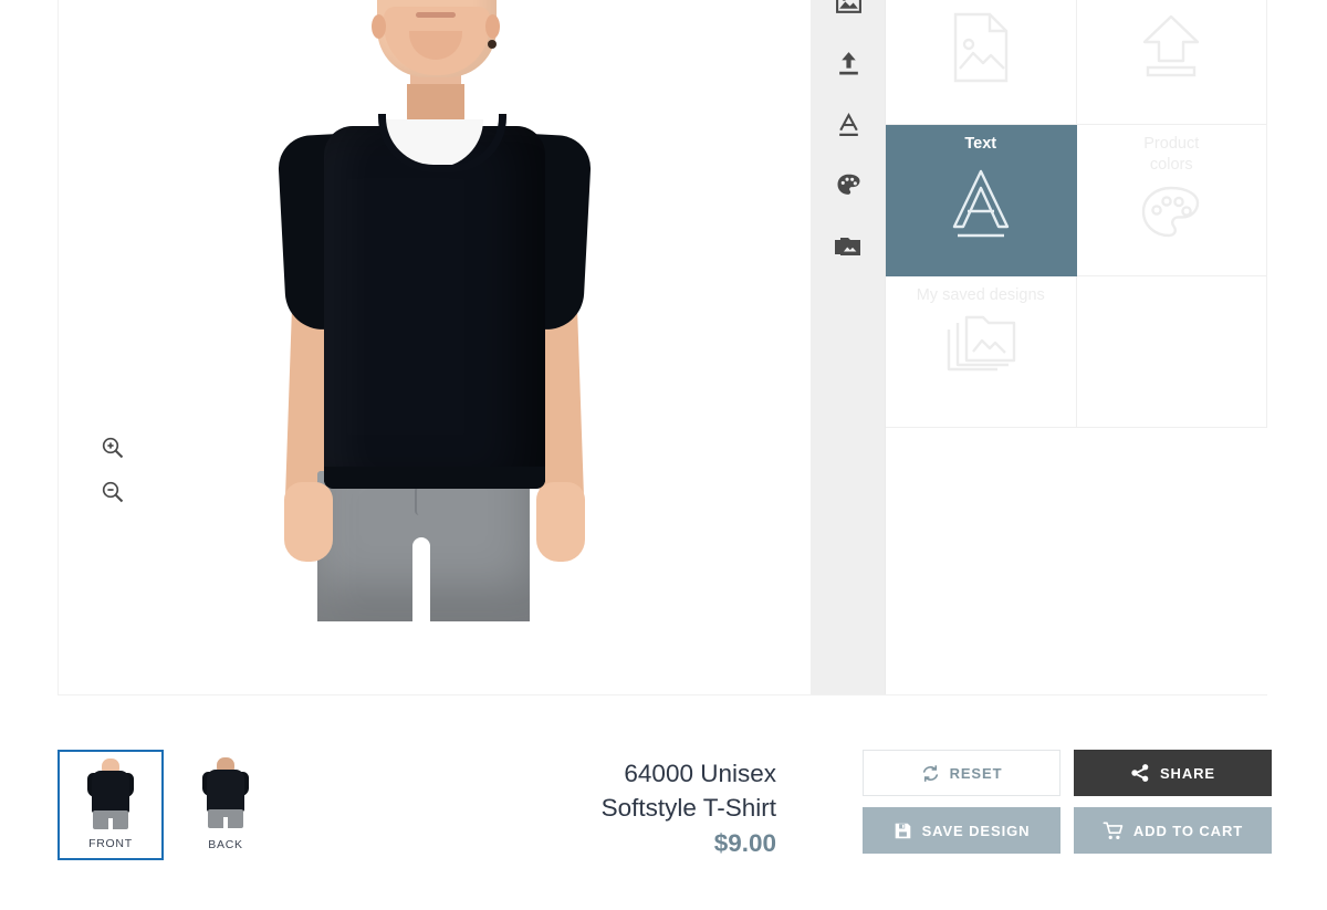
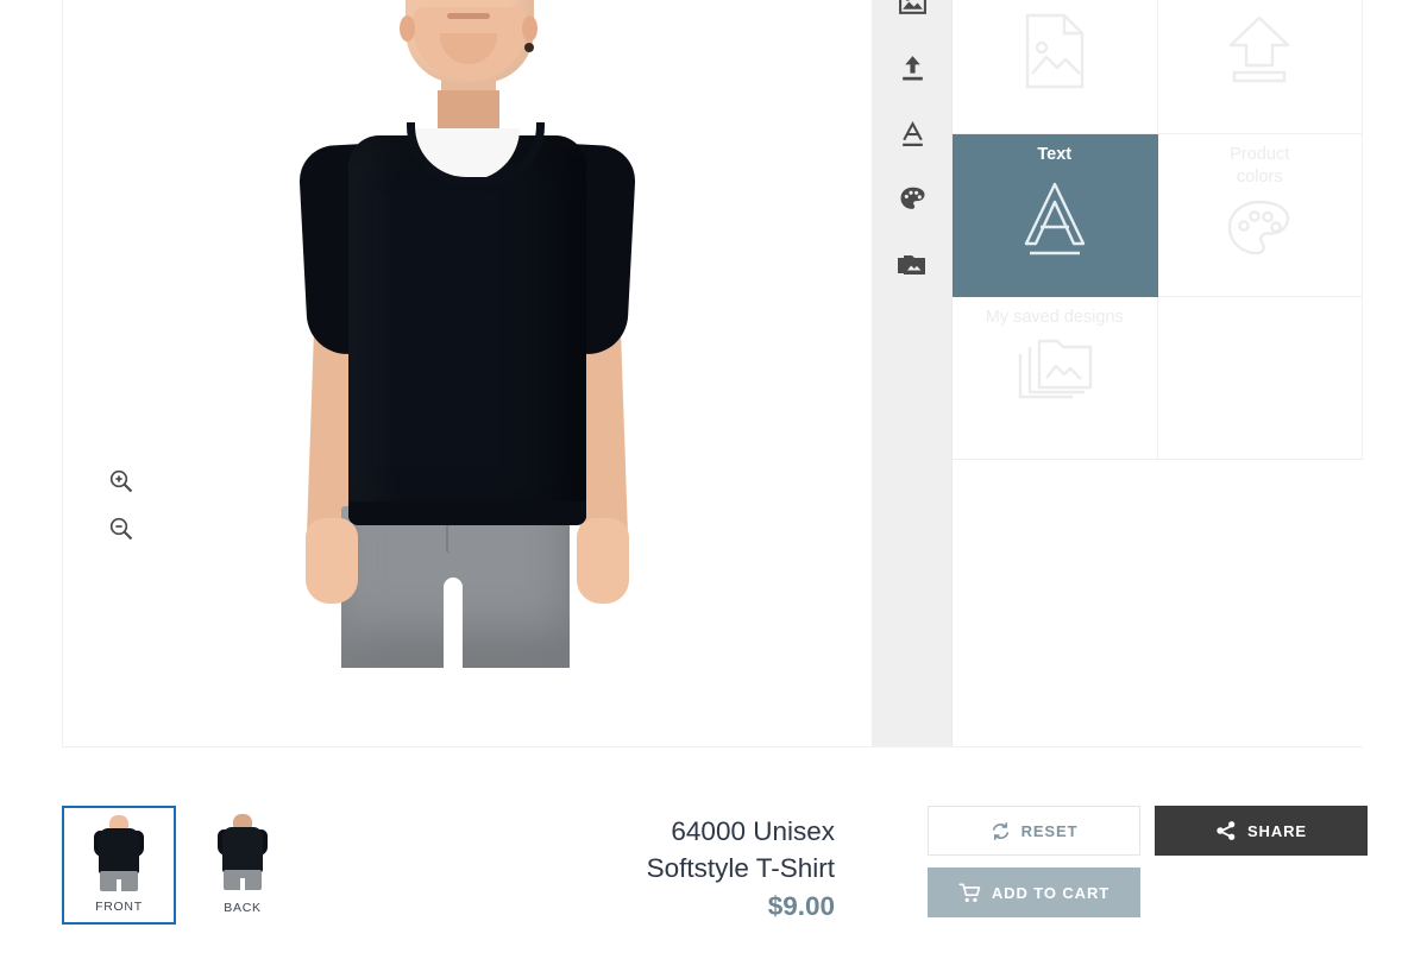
  Text
  FRONT
  BACK
  64000 Unisex
  Softstyle T-Shirt
  $9.00
  RESET
  SHARE
- SAVE DESIGN
  ADD TO CART
